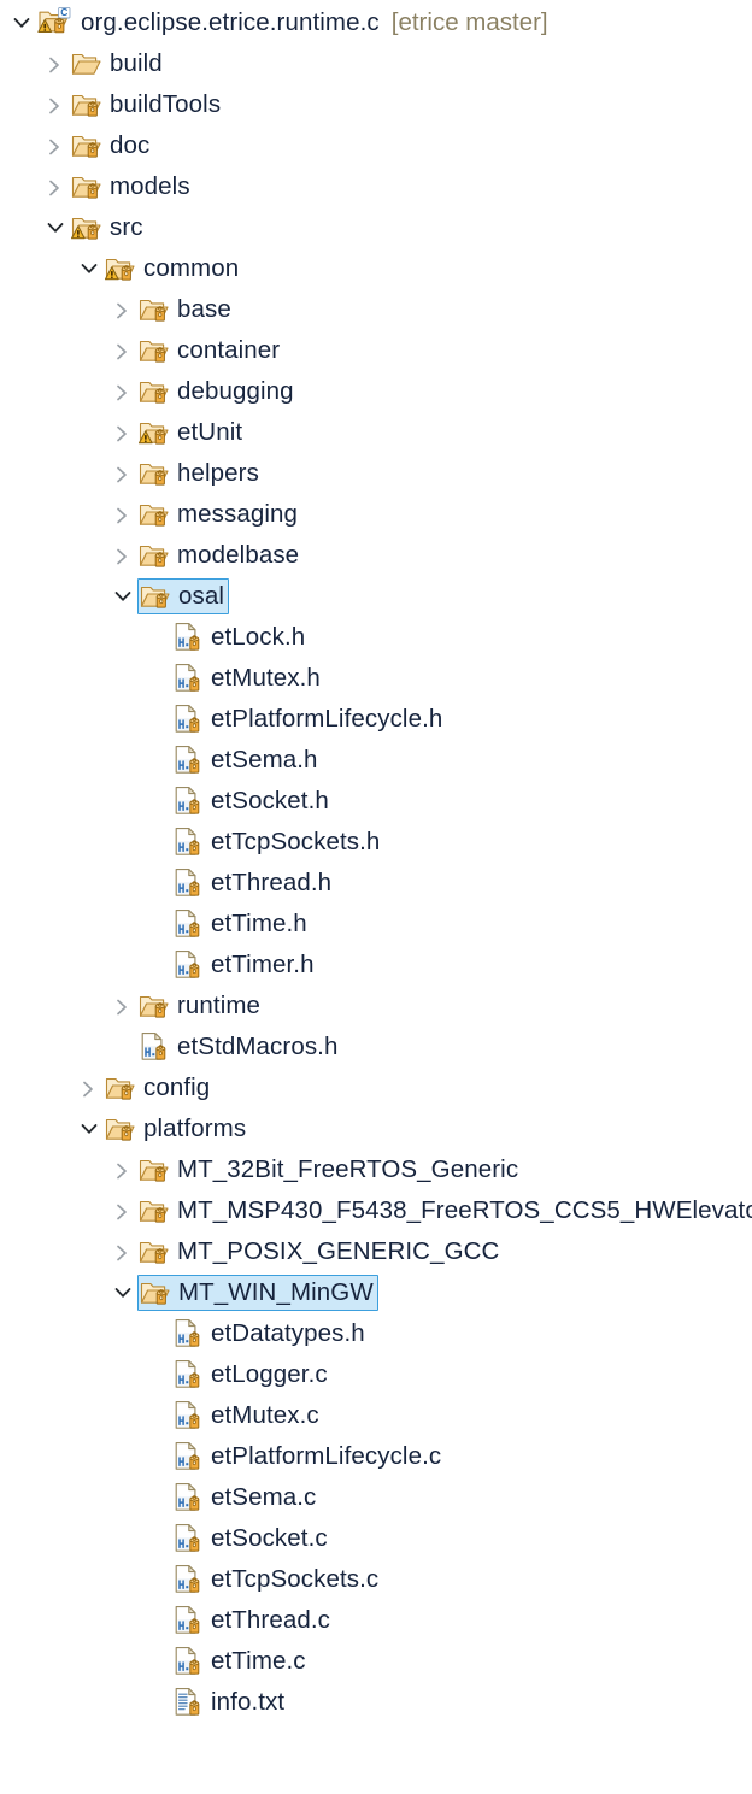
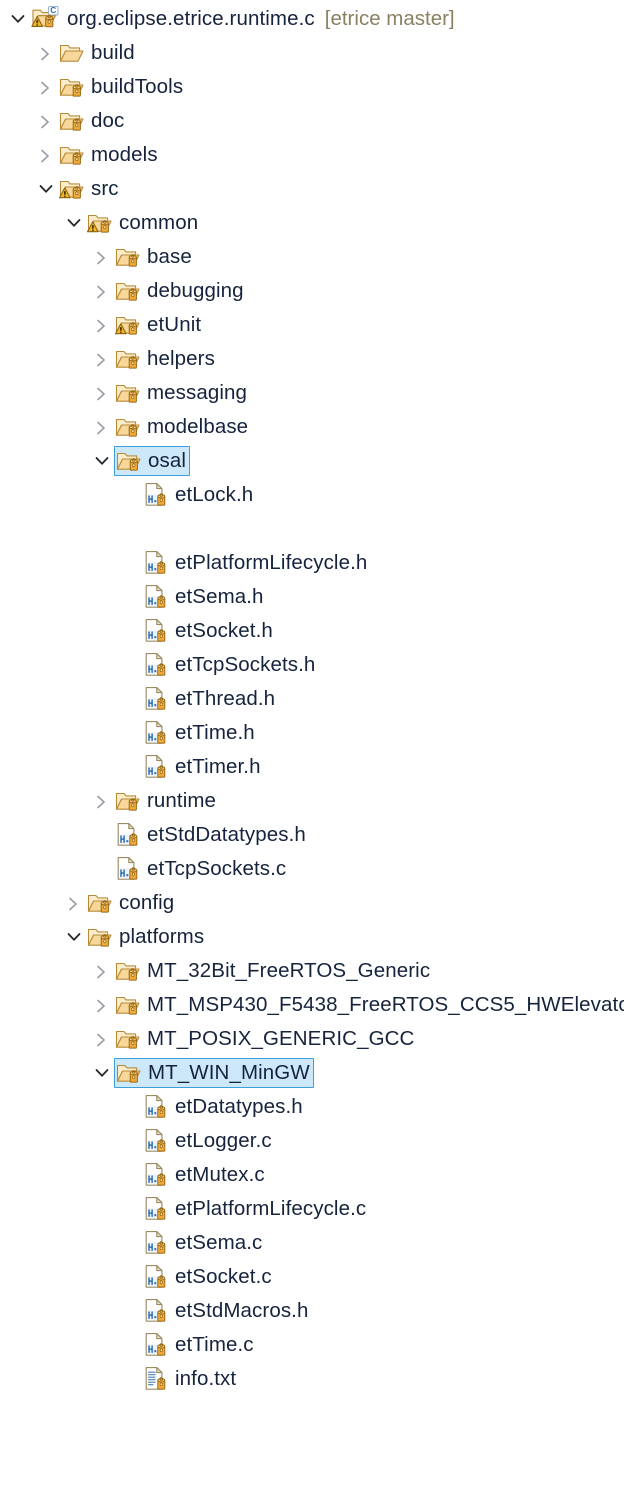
  C
  org.eclipse.etrice.runtime.c
  [etrice master]
  build
  buildTools
  doc
  models
  src
  common
  base
- container
  debugging
  etUnit
  helpers
  messaging
  modelbase
  osal
  etLock.h
- etMutex.h
  etPlatformLifecycle.h
  etSema.h
  etSocket.h
  etTcpSockets.h
  etThread.h
  etTime.h
  etTimer.h
  runtime
+ etStdDatatypes.h
- etStdMacros.h
+ etTcpSockets.c
  config
  platforms
  MT_32Bit_FreeRTOS_Generic
  MT_MSP430_F5438_FreeRTOS_CCS5_HWElevat
  MT_POSIX_GENERIC_GCC
  MT_WIN_MinGW
  etDatatypes.h
  etLogger.c
  etMutex.c
  etPlatformLifecycle.c
  etSema.c
  etSocket.c
- etTcpSockets.c
+ etStdMacros.h
- etThread.c
  etTime.c
  info.txt
